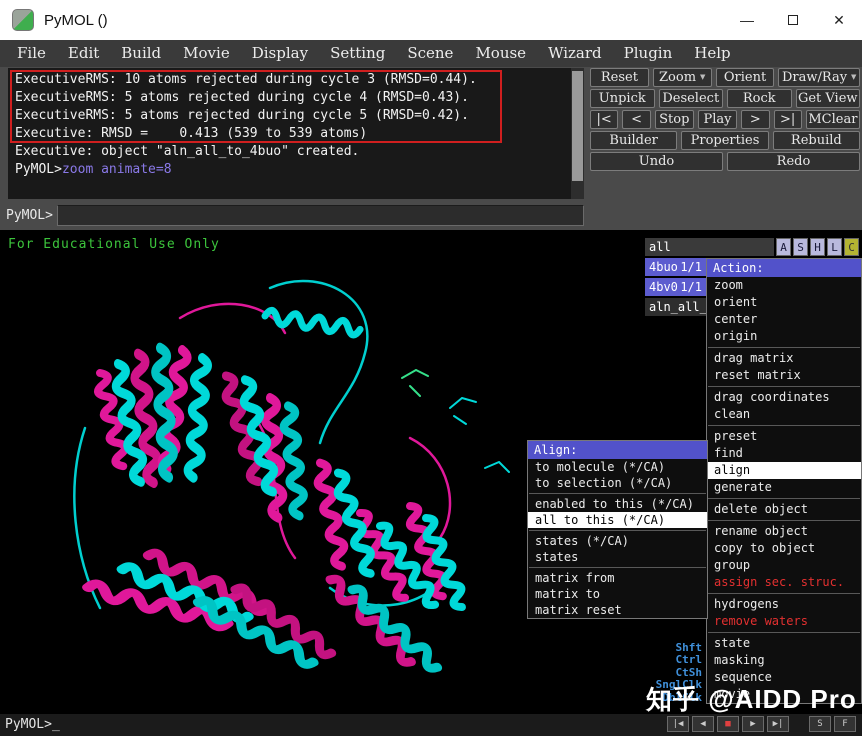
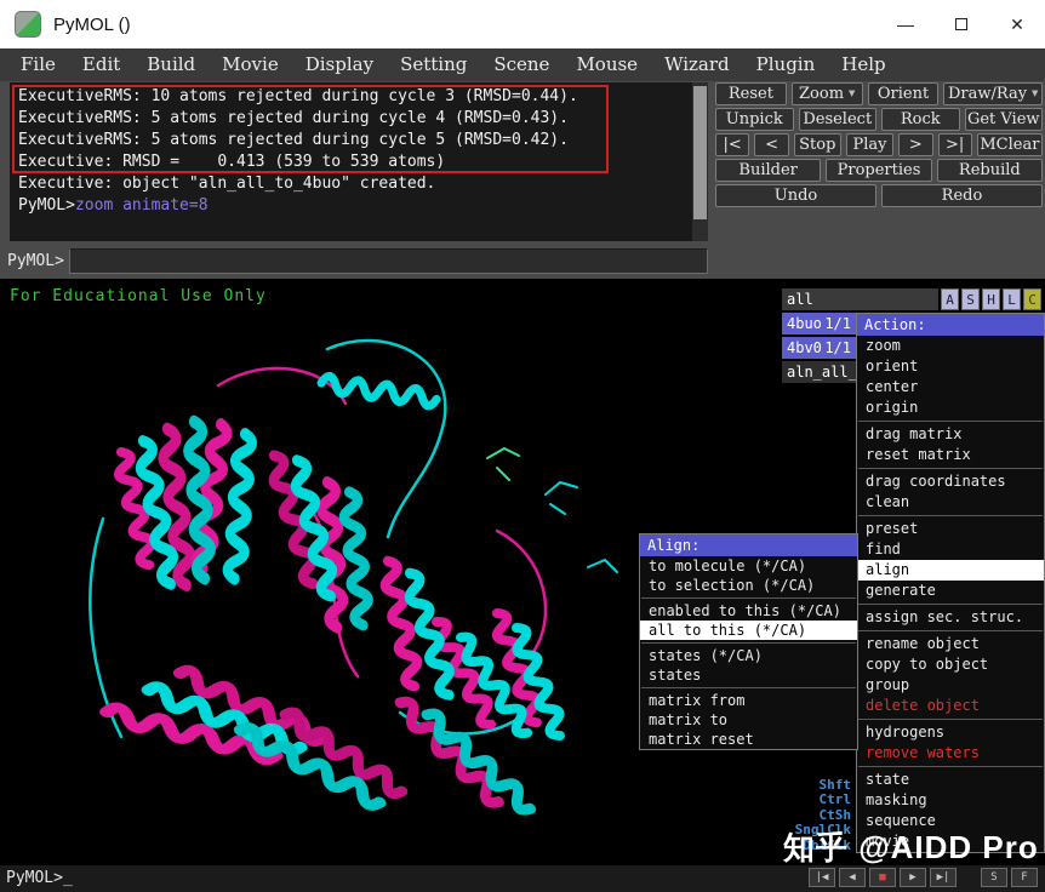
  PyMOL ()
  —
  ✕
  File
  Edit
  Build
  Movie
  Display
  Setting
  Scene
  Mouse
  Wizard
  Plugin
  Help
  ExecutiveRMS: 10 atoms rejected during cycle 3 (RMSD=0.44).
  ExecutiveRMS: 5 atoms rejected during cycle 4 (RMSD=0.43).
  ExecutiveRMS: 5 atoms rejected during cycle 5 (RMSD=0.42).
  Executive: RMSD = 0.413 (539 to 539 atoms)
  Executive: object "aln_all_to_4buo" created.
  PyMOL>zoom animate=8
  Reset
  Zoom
  ▼
  Orient
  Draw/Ray
  ▼
  Unpick
  Deselect
  Rock
  Get View
  |<
  <
  Stop
  Play
  >
  >|
  MClear
  Builder
  Properties
  Rebuild
  Undo
  Redo
  PyMOL>
  For Educational Use Only
  all
  A
  S
  H
  L
  C
  4buo
  1/1
  4bv0
  1/1
  aln_all_
  Action:
  zoom
  orient
  center
  origin
  drag matrix
  reset matrix
  drag coordinates
  clean
  preset
  find
  align
  generate
- delete object
+ assign sec. struc.
  rename object
  copy to object
  group
- assign sec. struc.
+ delete object
  hydrogens
  remove waters
  state
  masking
  sequence
  movie
  Align:
  to molecule (*/CA)
  to selection (*/CA)
  enabled to this (*/CA)
  all to this (*/CA)
  states (*/CA)
  states
  matrix from
  matrix to
  matrix reset
  Shft
  Ctrl
  CtSh
  SnglClk
  DblClk
  知乎 @AIDD Pro
  PyMOL>_
  |◀
  ◀
  ■
  ▶
  ▶|
  S
  F
